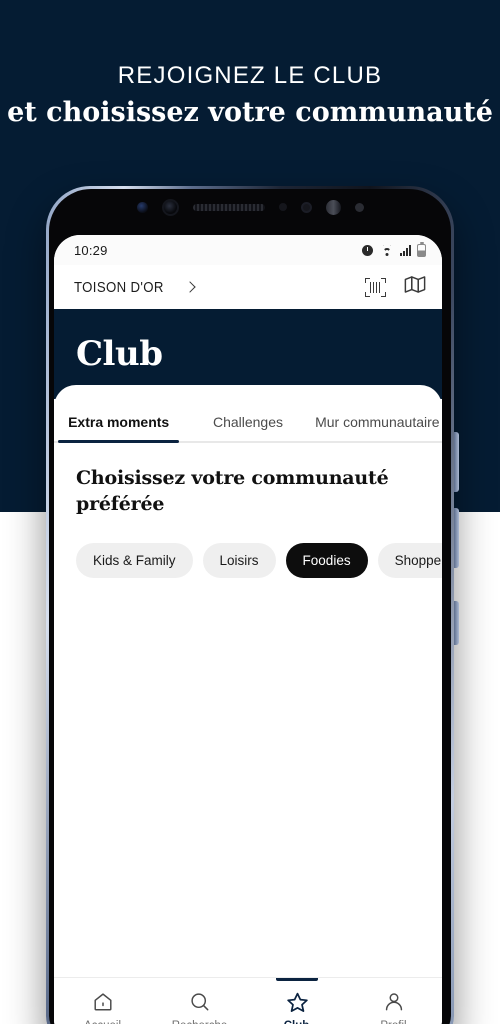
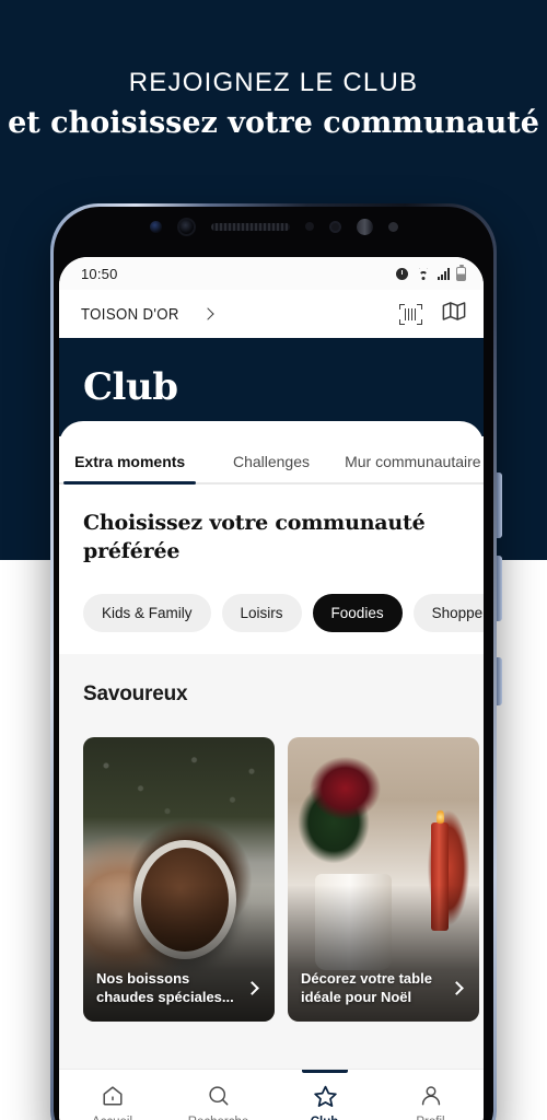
  REJOIGNEZ LE CLUB
  et choisissez votre communauté
- 10:29
+ 10:50
  TOISON D'OR
  Club
  Extra moments
  Challenges
  Mur communautaire
  Choisissez votre communauté préférée
  Kids & Family
  Loisirs
  Foodies
  Shoppe
+ Savoureux
+ Nos boissons chaudes spéciales...
+ Décorez votre table idéale pour Noël
